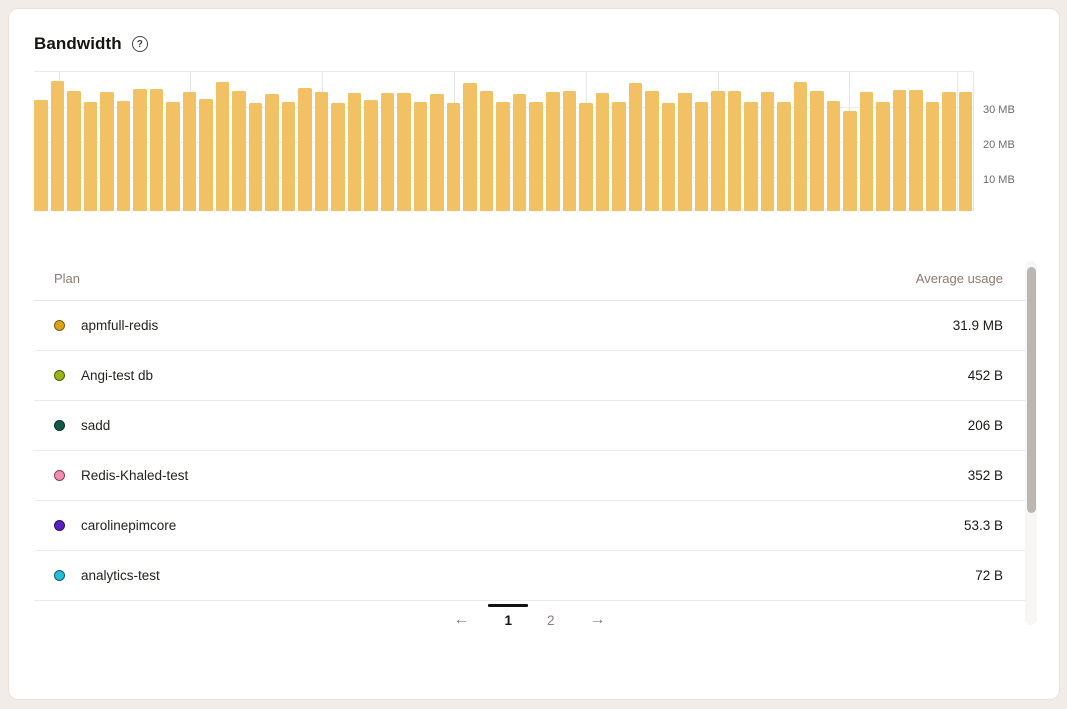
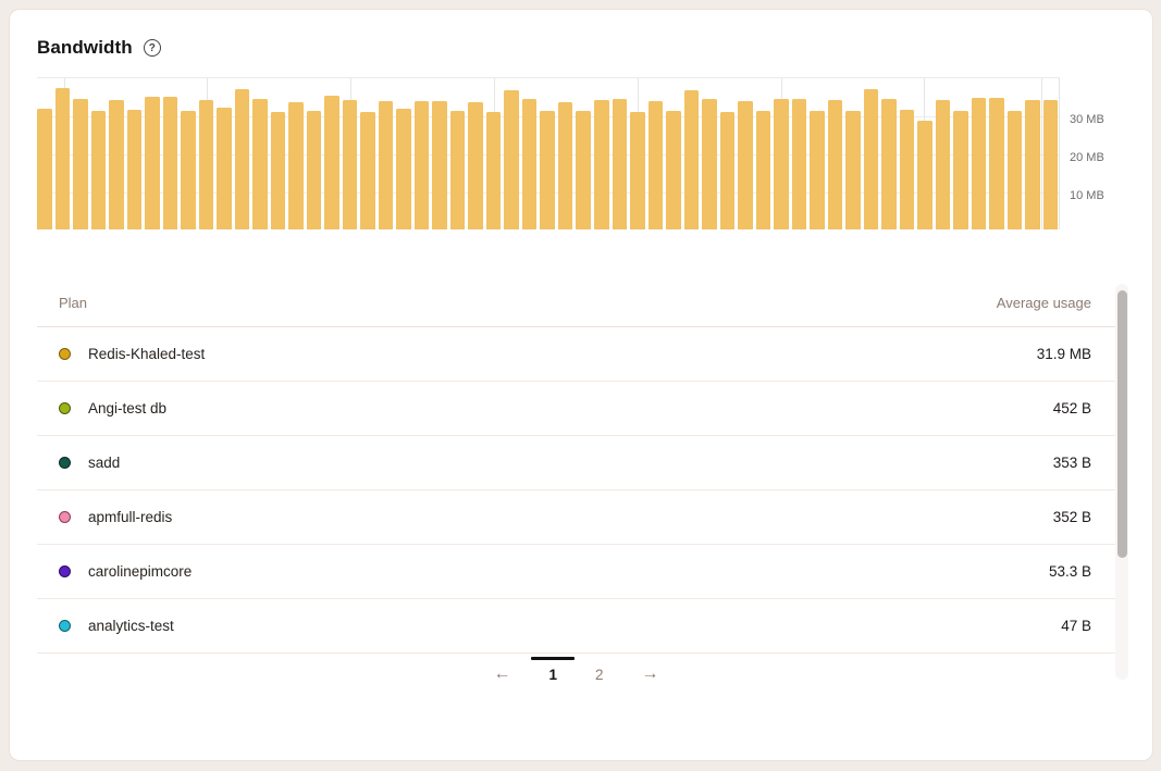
  Bandwidth
  ?
  30 MB
  20 MB
  10 MB
  Plan
  Average usage
- apmfull-redis
+ Redis-Khaled-test
  31.9 MB
  Angi-test db
  452 B
  sadd
- 206 B
+ 353 B
- Redis-Khaled-test
+ apmfull-redis
  352 B
  carolinepimcore
  53.3 B
  analytics-test
- 72 B
+ 47 B
  ←
  1
  2
  →
